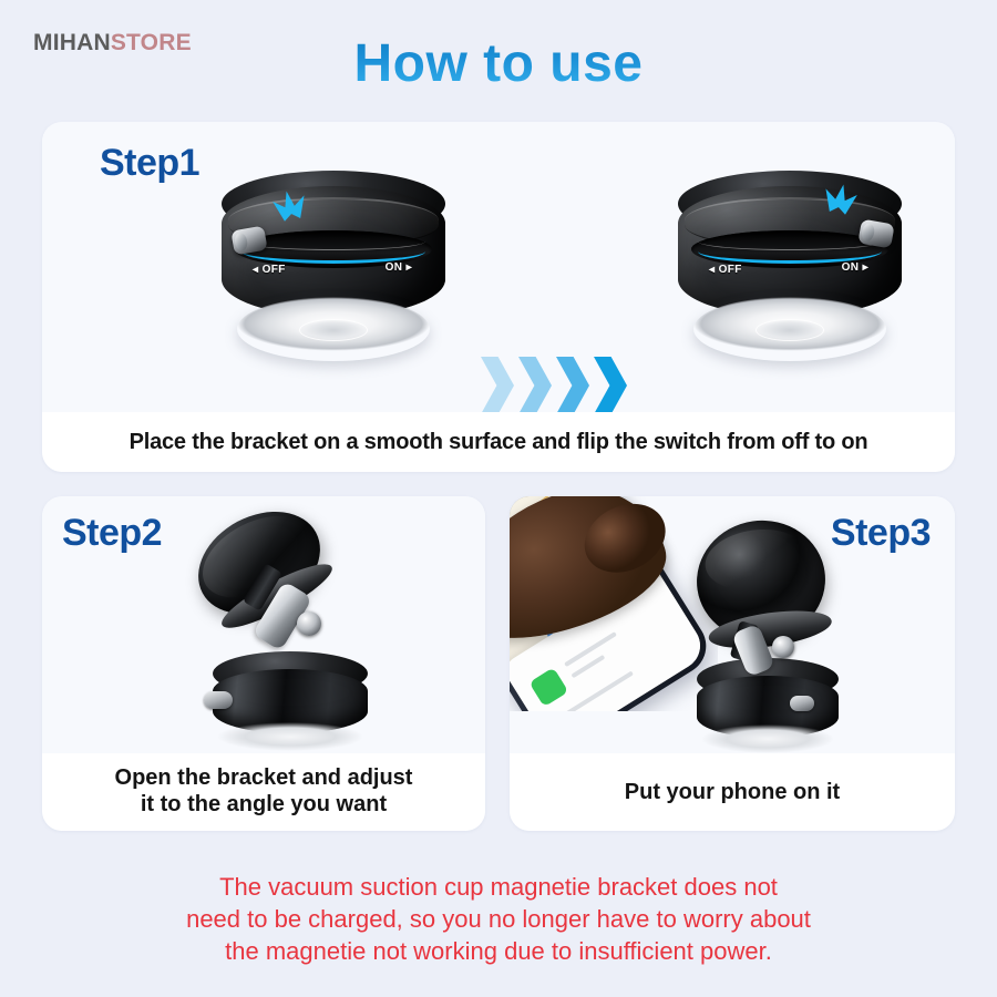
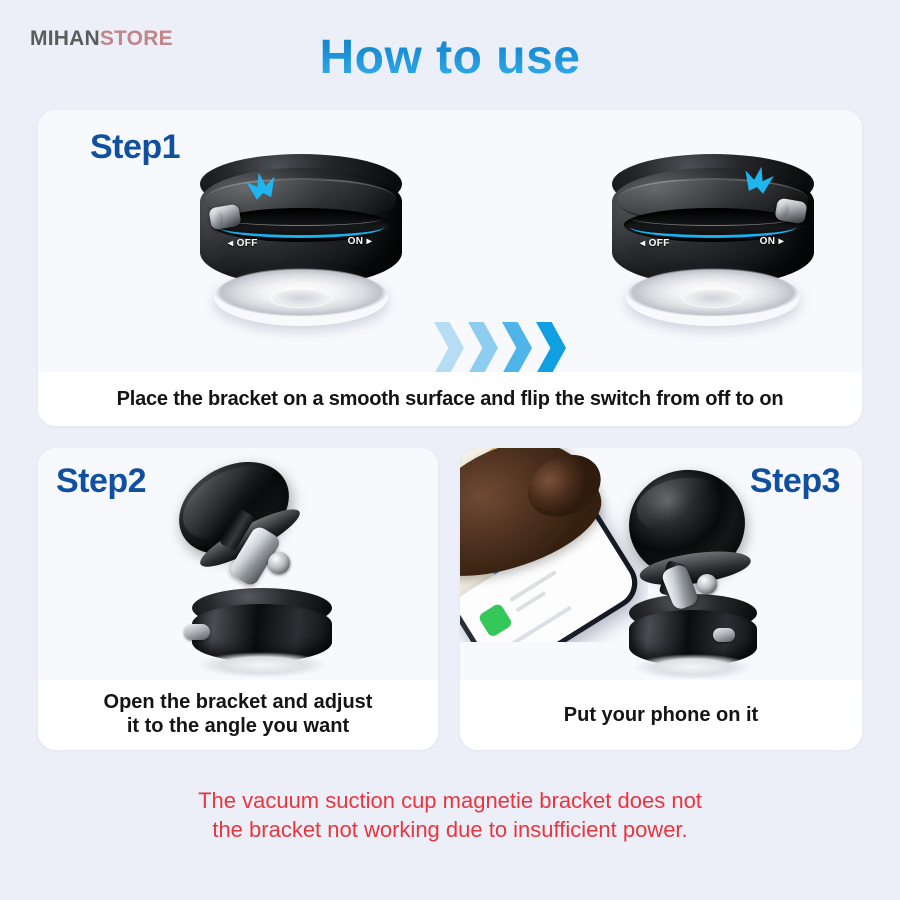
  How to use
  Step1
  ◂ OFF
  ON ▸
  ◂ OFF
  ON ▸
  Place the bracket on a smooth surface and flip the switch from off to on
  Step2
  Open the bracket and adjust
  it to the angle you want
  Step3
  Put your phone on it
  The vacuum suction cup magnetie bracket does not
- need to be charged, so you no longer have to worry about
- the magnetie not working due to insufficient power.
+ the bracket not working due to insufficient power.
